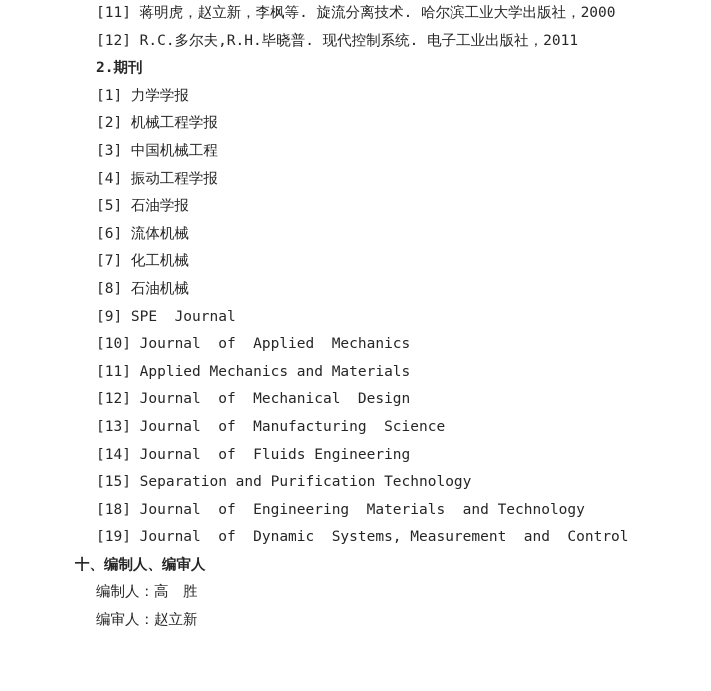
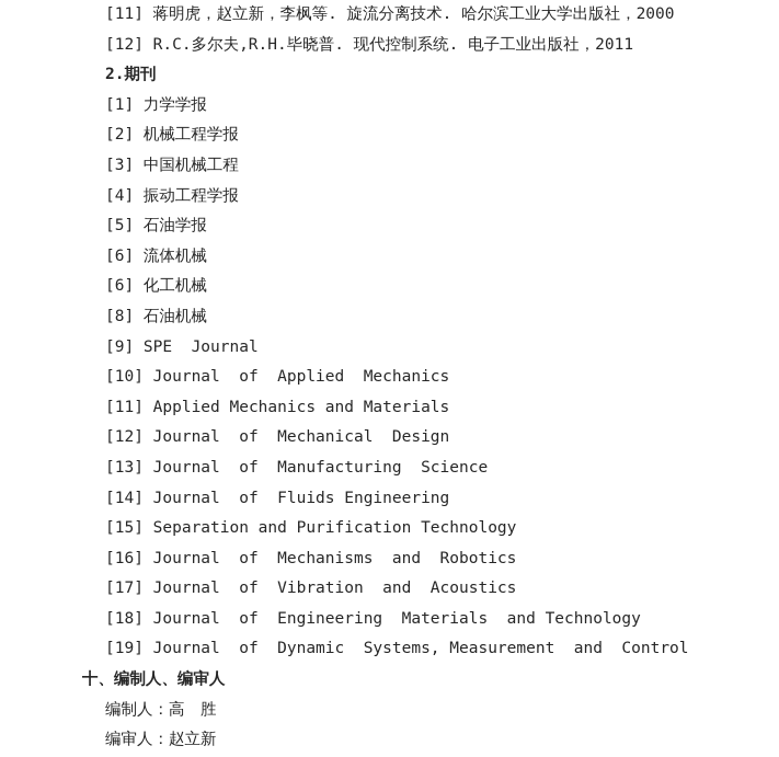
  [11] 蒋明虎，赵立新，李枫等. 旋流分离技术. 哈尔滨工业大学出版社，2000
  [12] R.C.多尔夫,R.H.毕晓普. 现代控制系统. 电子工业出版社，2011
  2.期刊
  [1] 力学学报
  [2] 机械工程学报
  [3] 中国机械工程
  [4] 振动工程学报
  [5] 石油学报
  [6] 流体机械
- [7] 化工机械
+ [6] 化工机械
  [8] 石油机械
  [9] SPE Journal
  [10] Journal of Applied Mechanics
  [11] Applied Mechanics and Materials
  [12] Journal of Mechanical Design
  [13] Journal of Manufacturing Science
  [14] Journal of Fluids Engineering
  [15] Separation and Purification Technology
+ [16] Journal of Mechanisms and Robotics
+ [17] Journal of Vibration and Acoustics
  [18] Journal of Engineering Materials and Technology
  [19] Journal of Dynamic Systems, Measurement and Control
  十、编制人、编审人
  编制人：高 胜
  编审人：赵立新
